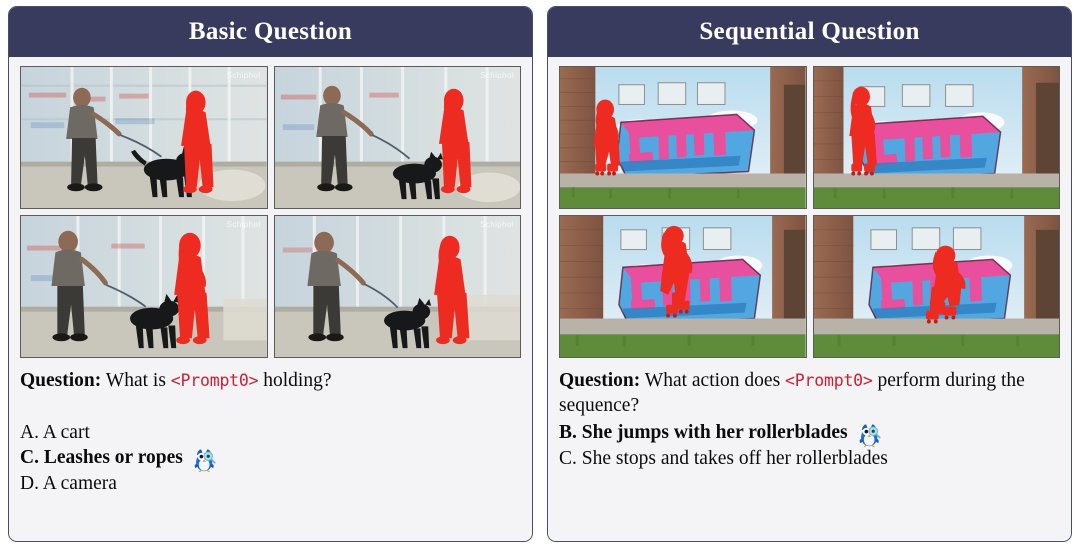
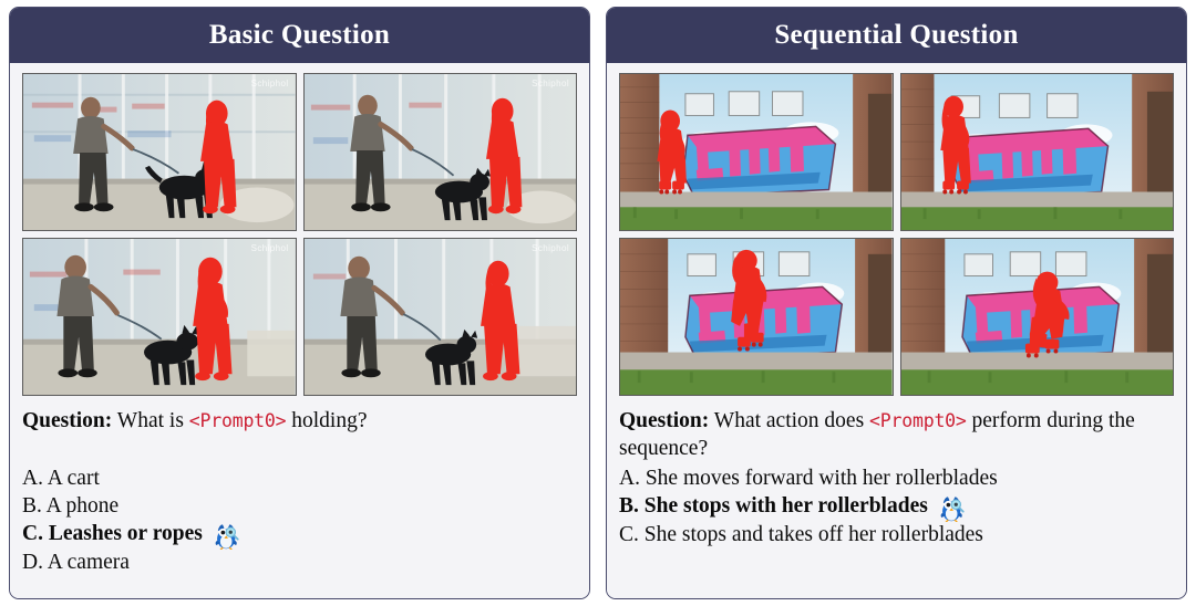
  Basic Question
  Schiphol
  Schiphol
  Schiphol
  Schiphol
  Question: What is <Prompt0> holding?
  A. A cart
+ B. A phone
  C. Leashes or ropes
  D. A camera
  Sequential Question
  Question: What action does <Prompt0> perform during the sequence?
+ A. She moves forward with her rollerblades
- B. She jumps with her rollerblades
+ B. She stops with her rollerblades
  C. She stops and takes off her rollerblades
